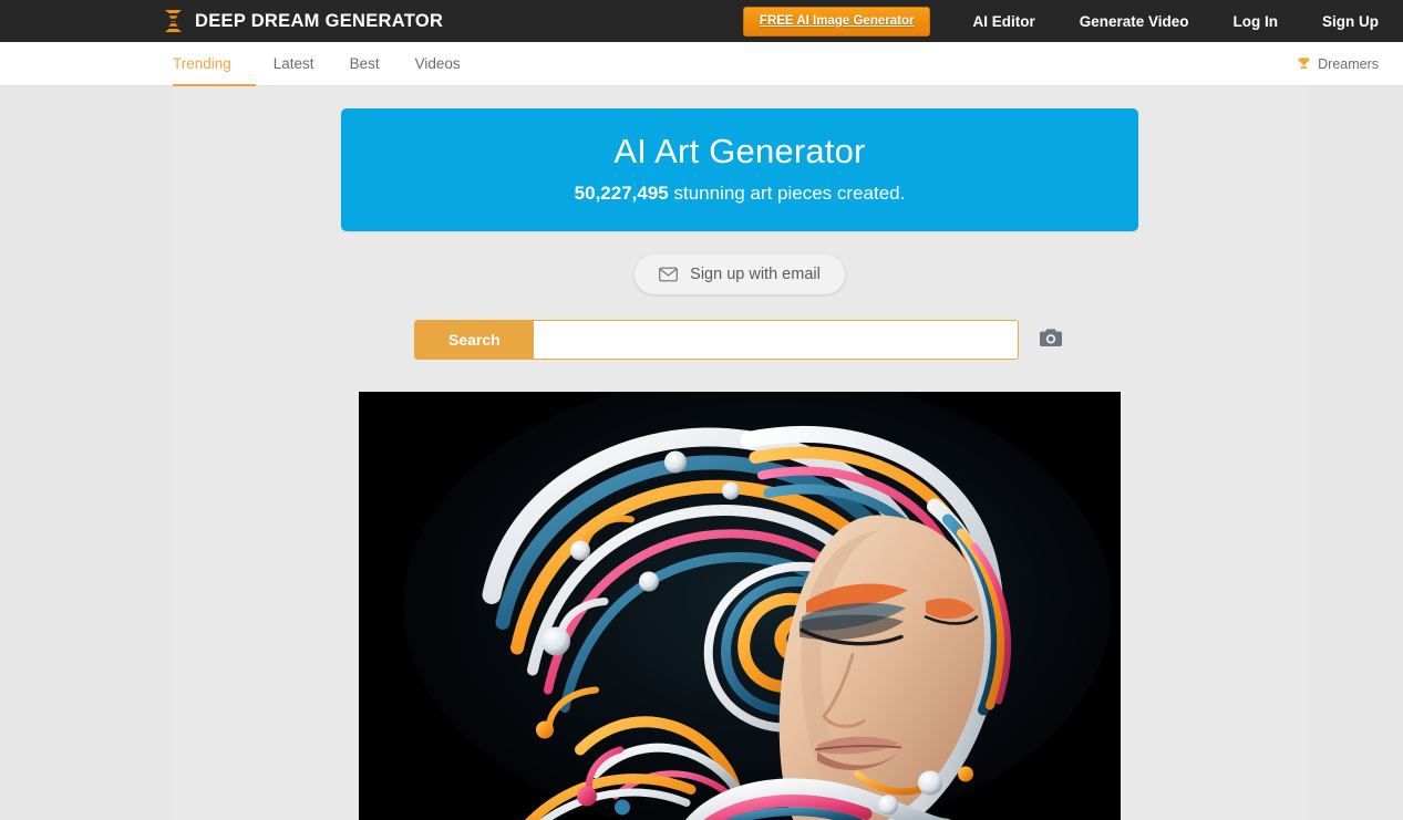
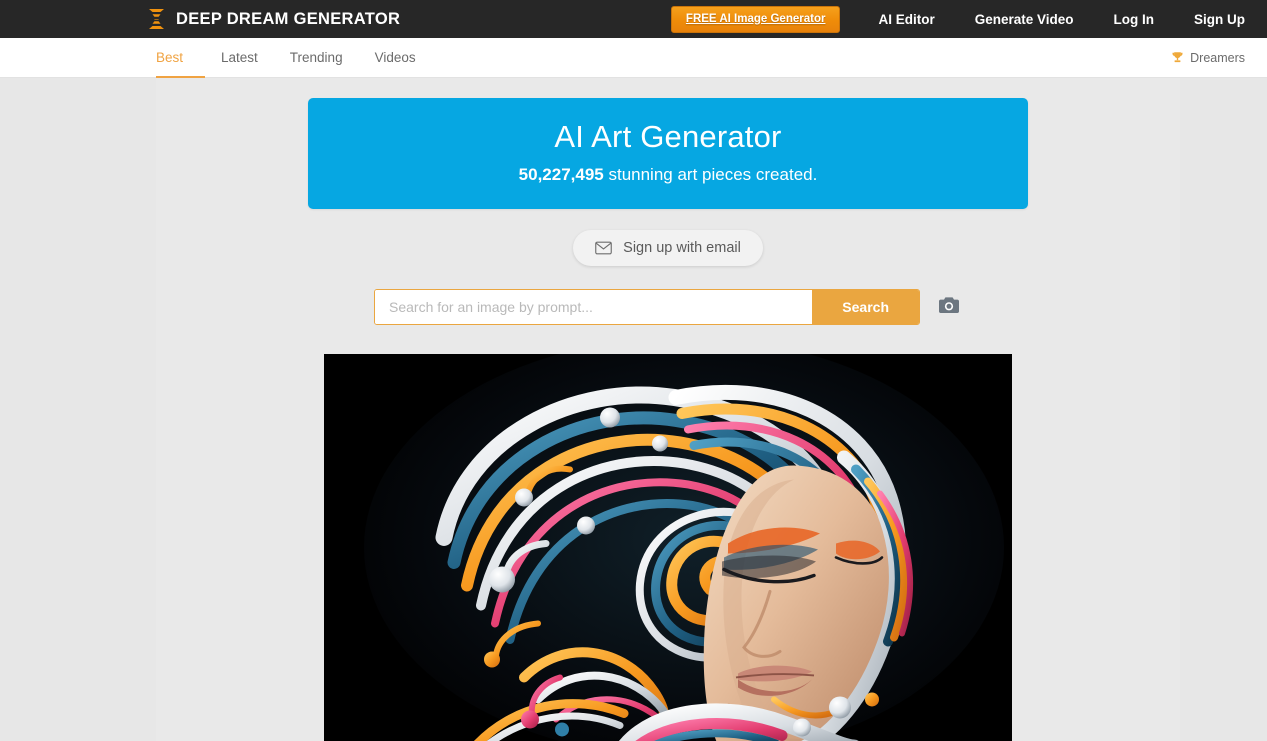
  DEEP DREAM GENERATOR
  FREE AI Image Generator
  AI Editor
  Generate Video
  Log In
  Sign Up
- Trending
+ Best
  Latest
- Best
+ Trending
  Videos
  Dreamers
  AI Art Generator
  50,227,495 stunning art pieces created.
  Sign up with email
+ Search for an image by prompt...
  Search
